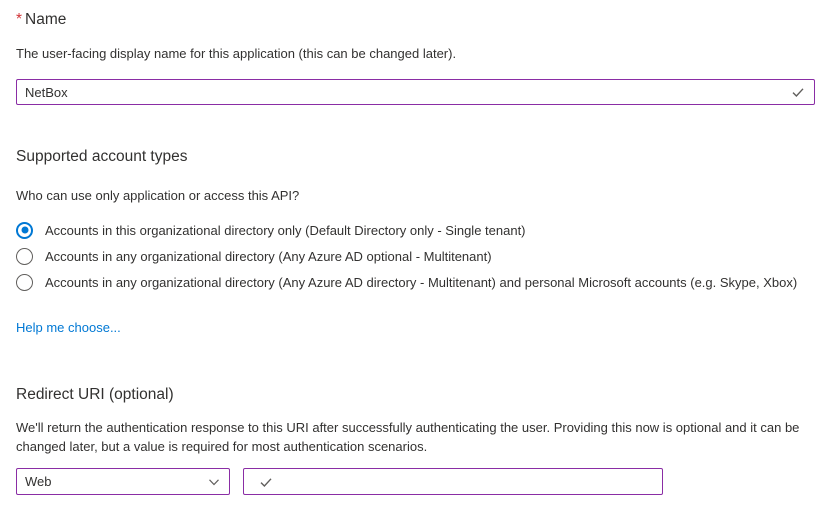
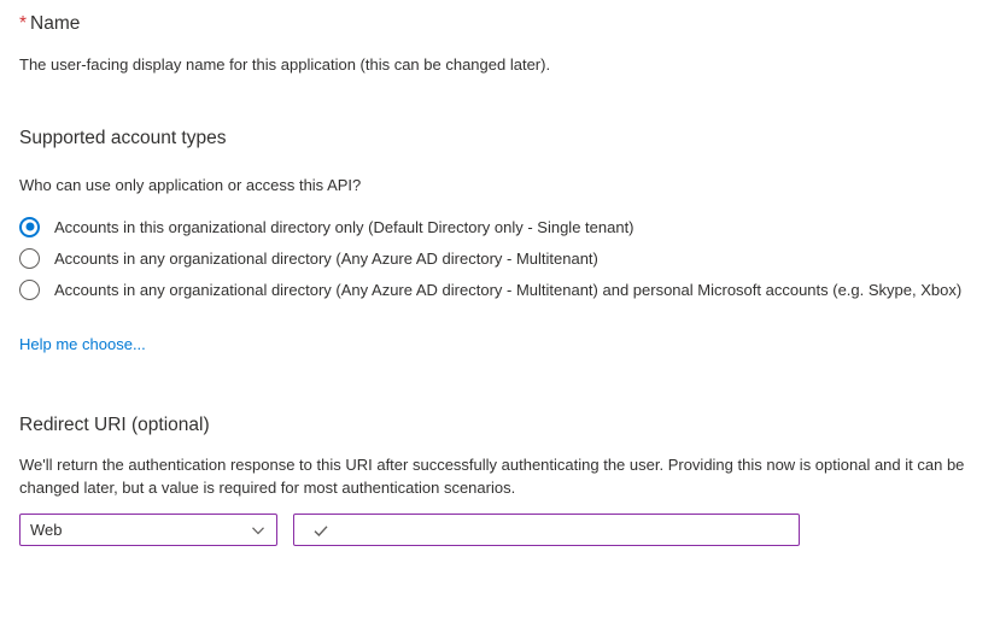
  * Name
  The user-facing display name for this application (this can be changed later).
- NetBox
  Supported account types
  Who can use only application or access this API?
  Accounts in this organizational directory only (Default Directory only - Single tenant)
- Accounts in any organizational directory (Any Azure AD optional - Multitenant)
+ Accounts in any organizational directory (Any Azure AD directory - Multitenant)
  Accounts in any organizational directory (Any Azure AD directory - Multitenant) and personal Microsoft accounts (e.g. Skype, Xbox)
  Help me choose...
  Redirect URI (optional)
  We'll return the authentication response to this URI after successfully authenticating the user. Providing this now is optional and it can be changed later, but a value is required for most authentication scenarios.
  Web
